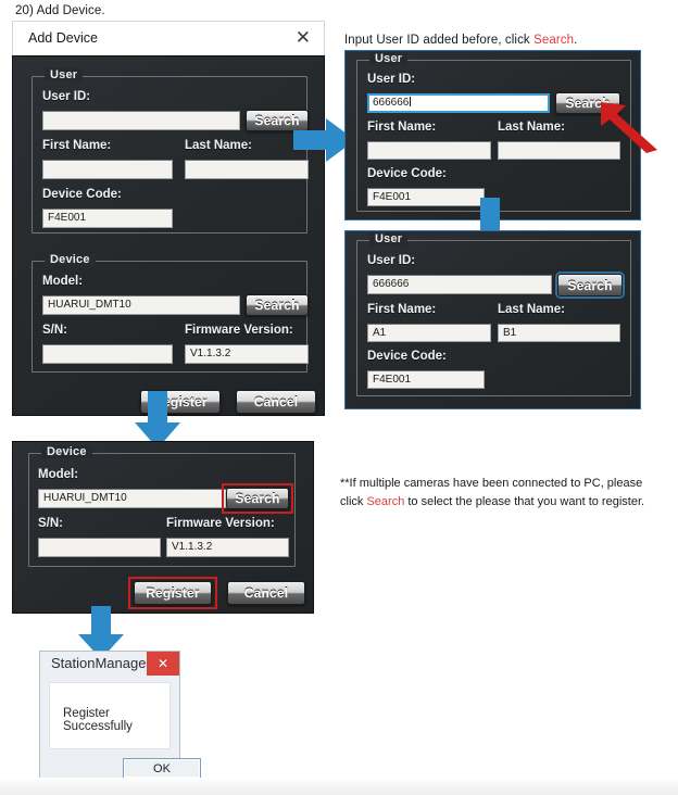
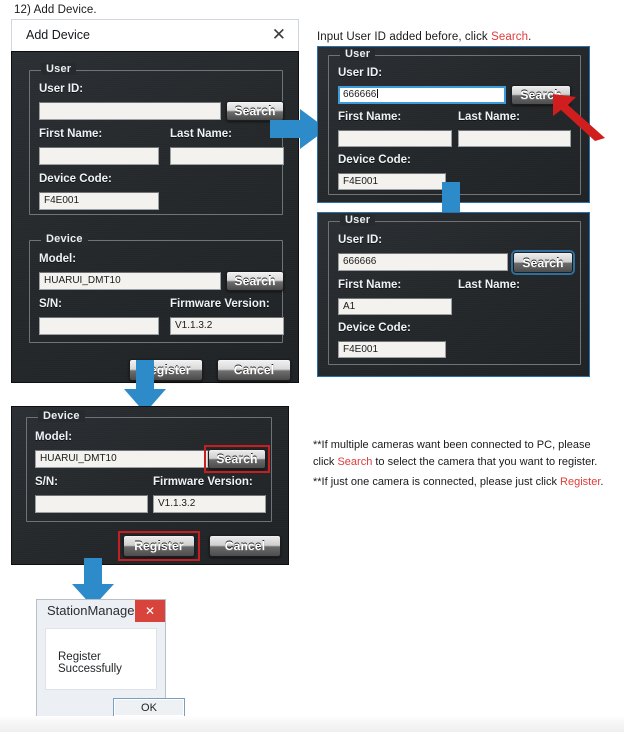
- 20) Add Device.
+ 12) Add Device.
  Input User ID added before, click Search.
  Add Device
  ✕
  User
  User ID:
  Search
  First Name:
  Last Name:
  Device Code:
  F4E001
  Device
  Model:
  HUARUI_DMT10
  Search
  S/N:
  Firmware Version:
  V1.1.3.2
  gister
  Cancel
  User
  User ID:
  666666
  Searc
  First Name:
  Last Name:
  Device Code:
  F4E001
  User
  User ID:
  666666
  Search
  First Name:
  A1
  Last Name:
- B1
  Device Code:
  F4E001
  Device
  Model:
  HUARUI_DMT10
  Search
  S/N:
  Firmware Version:
  V1.1.3.2
  Register
  Cancel
- **If multiple cameras have been connected to PC, please
+ **If multiple cameras want been connected to PC, please
- click Search to select the please that you want to register.
+ click Search to select the camera that you want to register.
+ **If just one camera is connected, please just click Register.
  StationManage
  ✕
  Register Successfully
  OK
